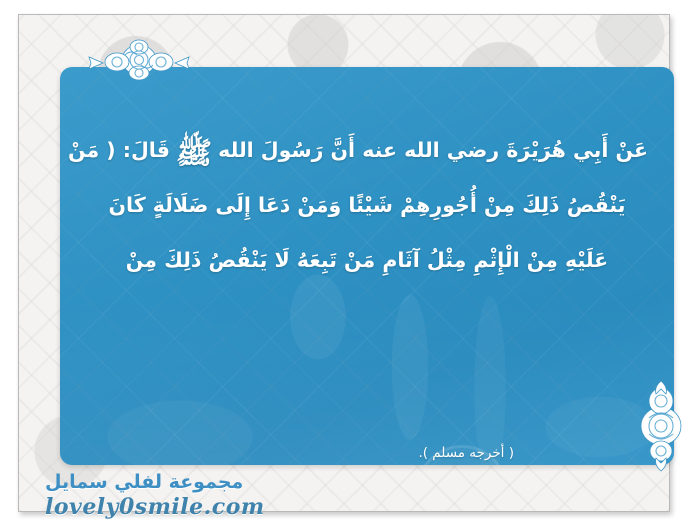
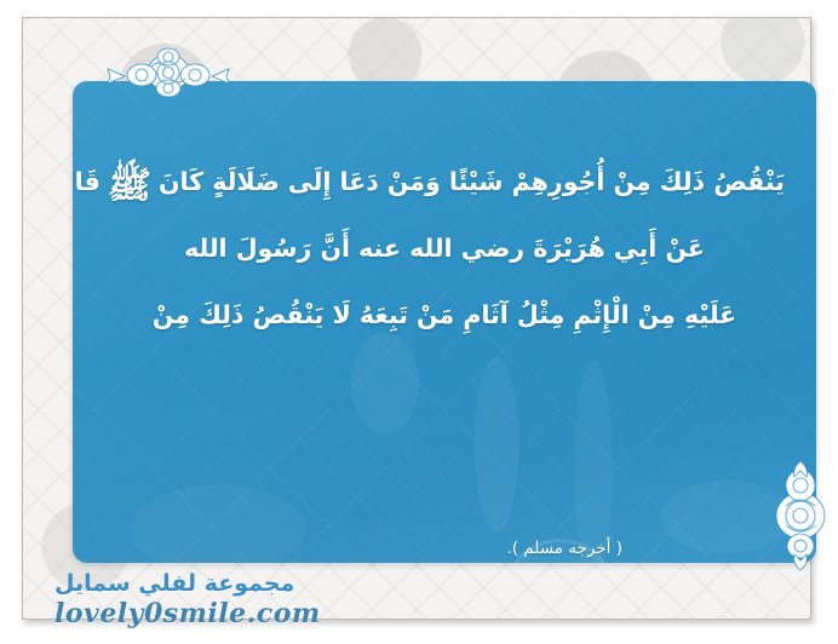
- عَنْ أَبِي هُرَيْرَةَ رضي الله عنه أَنَّ رَسُولَ اللهﷺقَالَ: ( مَنْ
+ يَنْقُصُ ذَلِكَ مِنْ أُجُورِهِمْ شَيْئًا وَمَنْ دَعَا إِلَى ضَلَالَةٍ كَانَﷺقَا
- يَنْقُصُ ذَلِكَ مِنْ أُجُورِهِمْ شَيْئًا وَمَنْ دَعَا إِلَى ضَلَالَةٍ كَانَ
+ عَنْ أَبِي هُرَيْرَةَ رضي الله عنه أَنَّ رَسُولَ الله
  عَلَيْهِ مِنْ الْإِثْمِ مِثْلُ آثَامِ مَنْ تَبِعَهُ لَا يَنْقُصُ ذَلِكَ مِنْ
  ( أخرجه مسلم ).
  مجموعة لفلي سمايل
  lovely0smile.com
